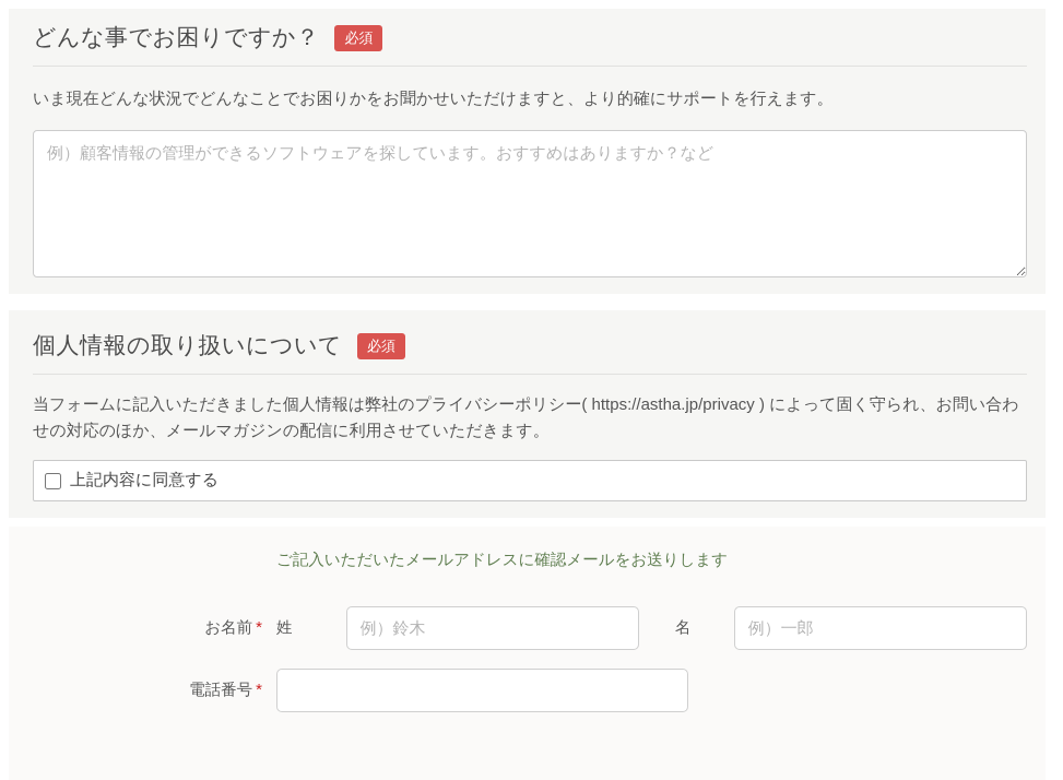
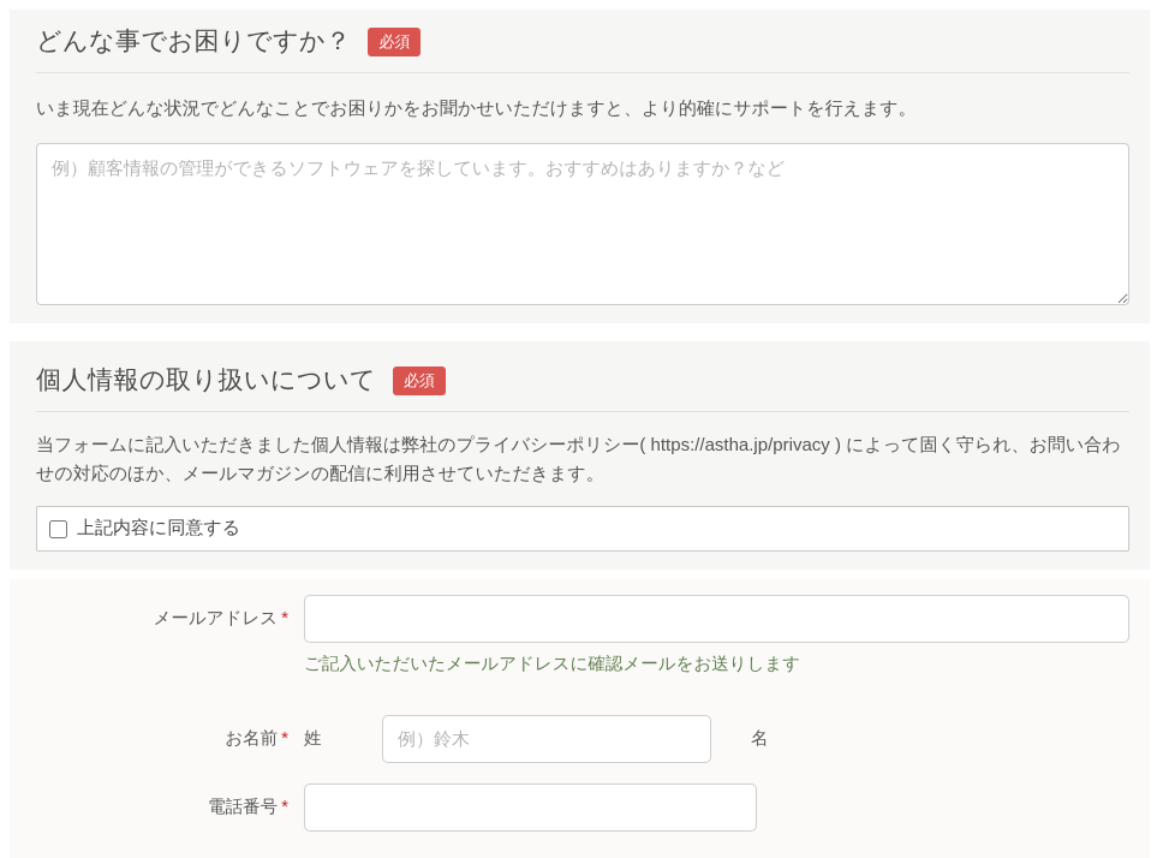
  どんな事でお困りですか？
  必須
  いま現在どんな状況でどんなことでお困りかをお聞かせいただけますと、より的確にサポートを行えます。
  例）顧客情報の管理ができるソフトウェアを探しています。おすすめはありますか？など
  個人情報の取り扱いについて
  必須
  当フォームに記入いただきました個人情報は弊社のプライバシーポリシー( https://astha.jp/privacy ) によって固く守られ、お問い合わせの対応のほか、メールマガジンの配信に利用させていただきます。
  上記内容に同意する
+ メールアドレス *
  ご記入いただいたメールアドレスに確認メールをお送りします
  お名前 *
  姓
  例）鈴木
  名
- 例）一郎
  電話番号 *
